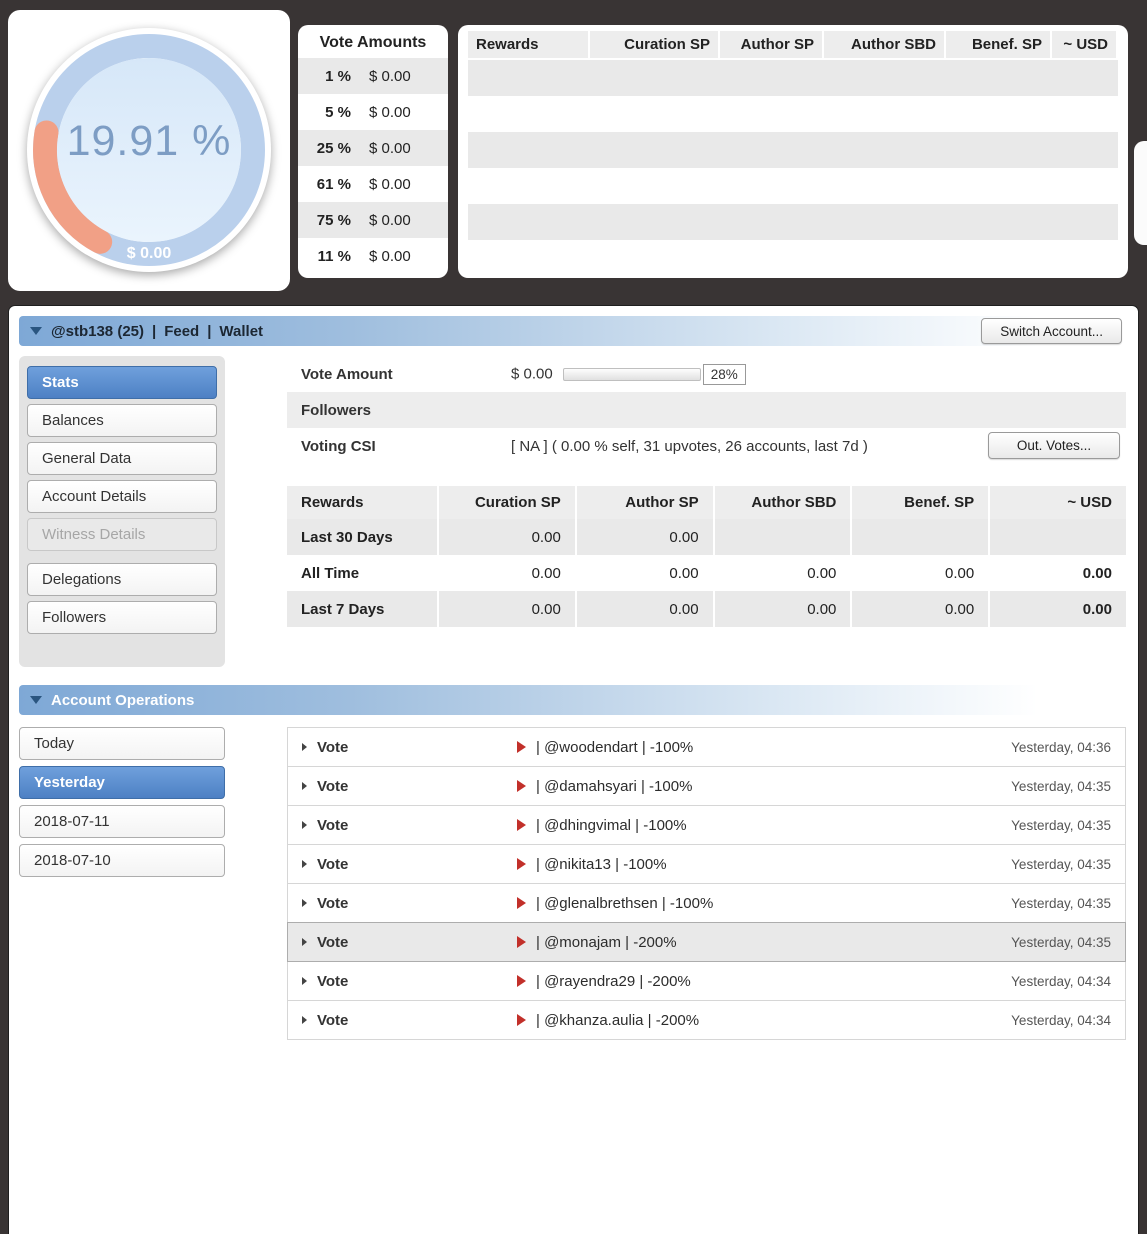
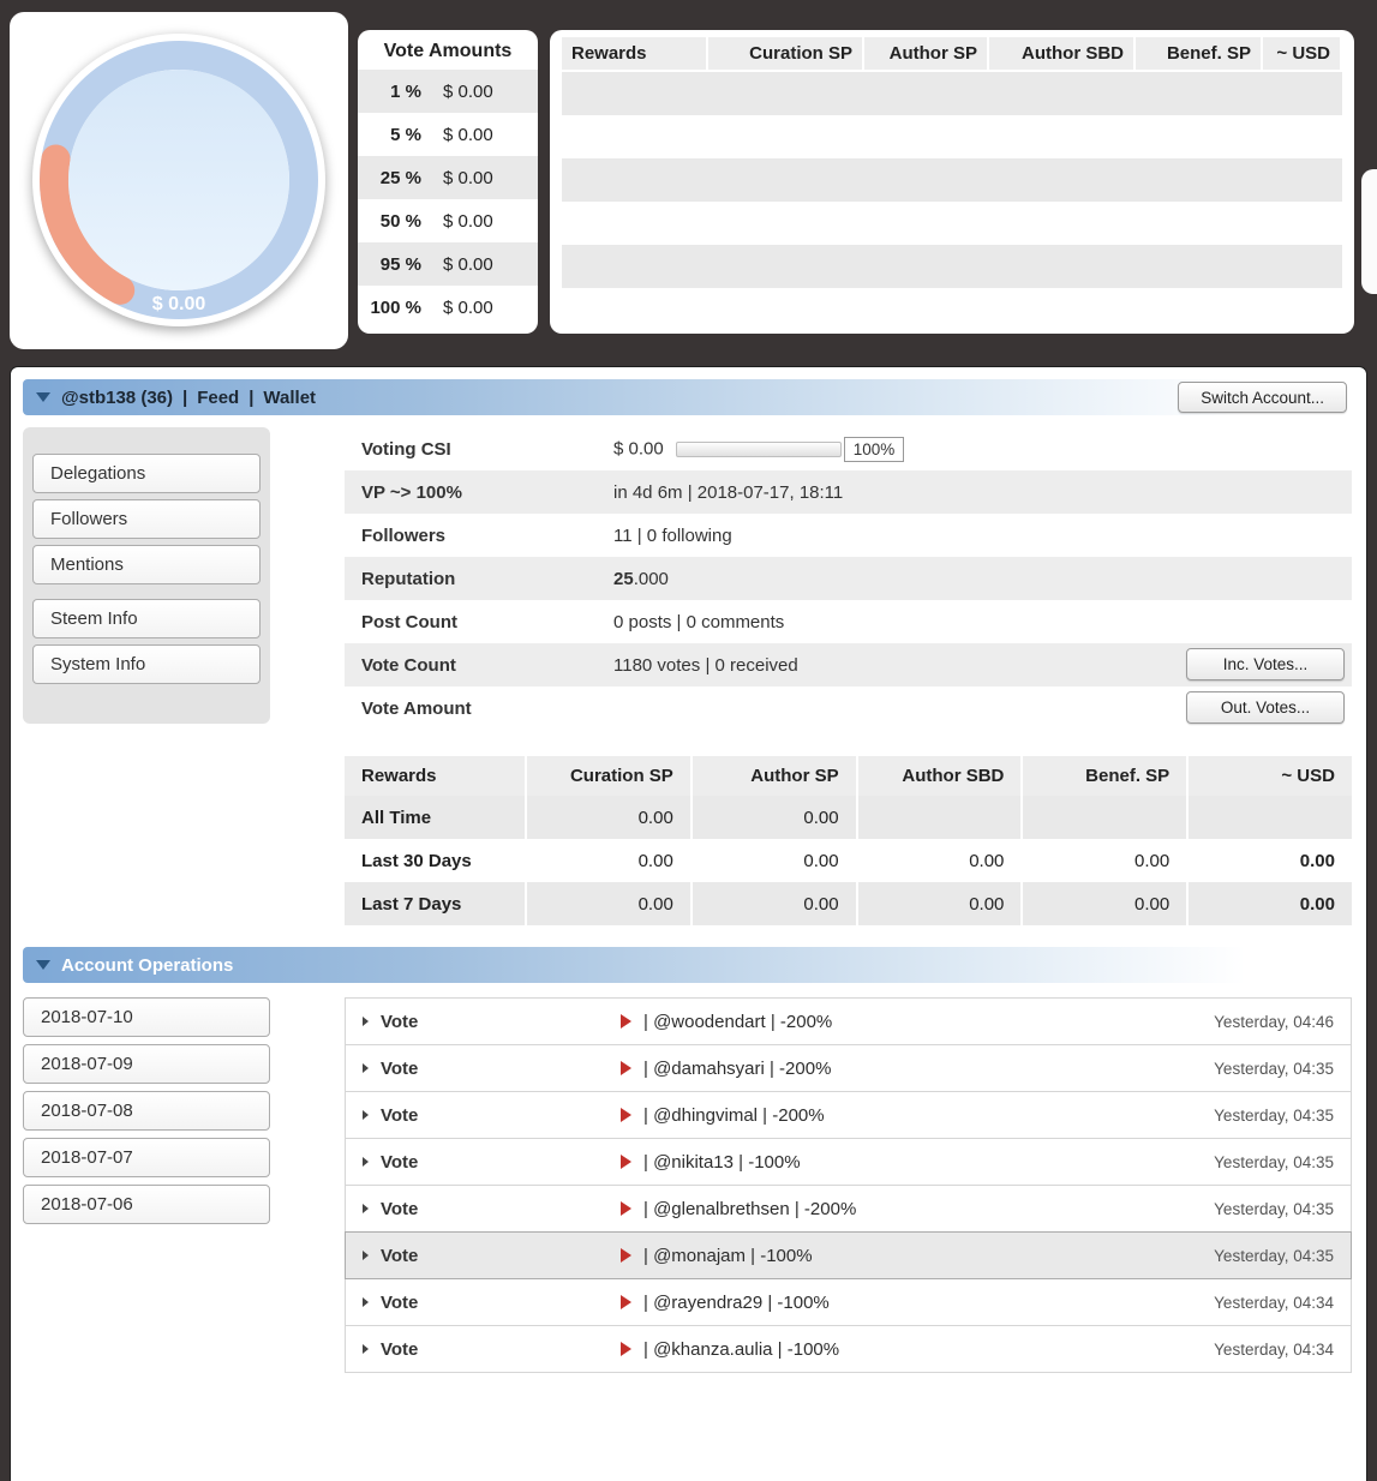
- 19.91 %
  $ 0.00
  Vote Amounts
  1 %
  $ 0.00
  5 %
  $ 0.00
  25 %
  $ 0.00
- 61 %
+ 50 %
  $ 0.00
- 75 %
+ 95 %
  $ 0.00
- 11 %
+ 100 %
  $ 0.00
  Rewards
  Curation SP
  Author SP
  Author SBD
  Benef. SP
  ~ USD
- @stb138 (25)
+ @stb138 (36)
  |
  Feed
  |
  Wallet
  Switch Account...
- Stats
- Balances
- General Data
- Account Details
- Witness Details
  Delegations
  Followers
+ Mentions
+ Steem Info
+ System Info
- Vote Amount
+ Voting CSI
  $ 0.00
- 28%
+ 100%
+ VP ~> 100%
+ in 4d 6m | 2018-07-17, 18:11
  Followers
+ 11 | 0 following
+ Reputation
+ 25.000
+ Post Count
+ 0 posts | 0 comments
+ Vote Count
+ 1180 votes | 0 received
+ Inc. Votes...
- Voting CSI
+ Vote Amount
- [ NA ] ( 0.00 % self, 31 upvotes, 26 accounts, last 7d )
  Out. Votes...
  Rewards
  Curation SP
  Author SP
  Author SBD
  Benef. SP
  ~ USD
- Last 30 Days
+ All Time
  0.00
  0.00
- All Time
+ Last 30 Days
  0.00
  0.00
  0.00
  0.00
  0.00
  Last 7 Days
  0.00
  0.00
  0.00
  0.00
  0.00
  Account Operations
- Today
- Yesterday
- 2018-07-11
  2018-07-10
+ 2018-07-09
+ 2018-07-08
+ 2018-07-07
+ 2018-07-06
  Vote
- | @woodendart | -100%
+ | @woodendart | -200%
- Yesterday, 04:36
+ Yesterday, 04:46
  Vote
- | @damahsyari | -100%
+ | @damahsyari | -200%
  Yesterday, 04:35
  Vote
- | @dhingvimal | -100%
+ | @dhingvimal | -200%
  Yesterday, 04:35
  Vote
  | @nikita13 | -100%
  Yesterday, 04:35
  Vote
- | @glenalbrethsen | -100%
+ | @glenalbrethsen | -200%
  Yesterday, 04:35
  Vote
- | @monajam | -200%
+ | @monajam | -100%
  Yesterday, 04:35
  Vote
- | @rayendra29 | -200%
+ | @rayendra29 | -100%
  Yesterday, 04:34
  Vote
- | @khanza.aulia | -200%
+ | @khanza.aulia | -100%
  Yesterday, 04:34
